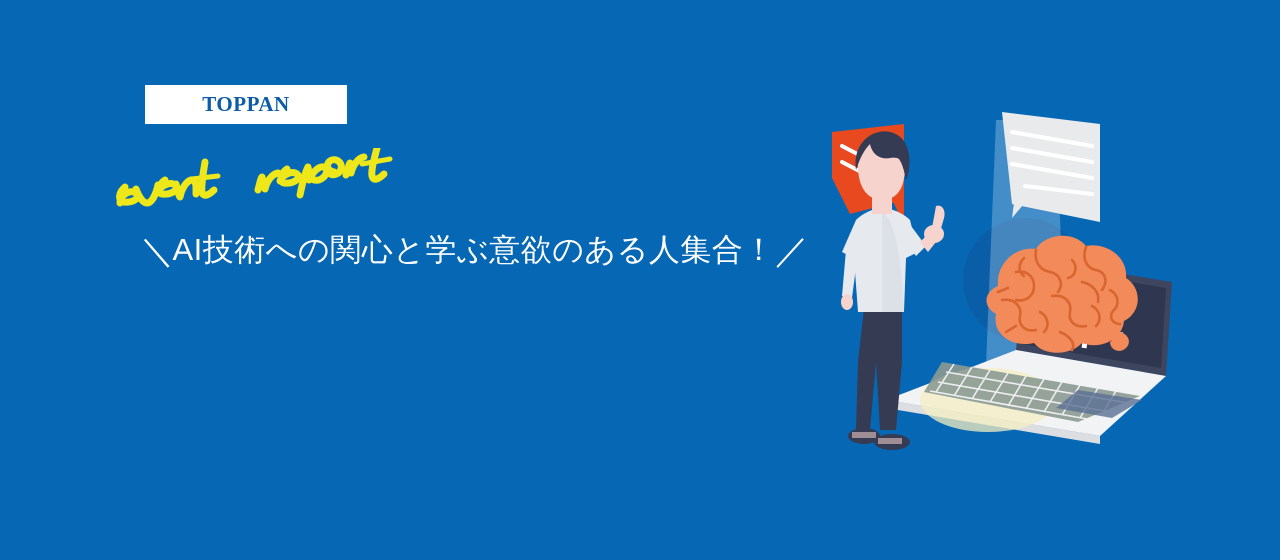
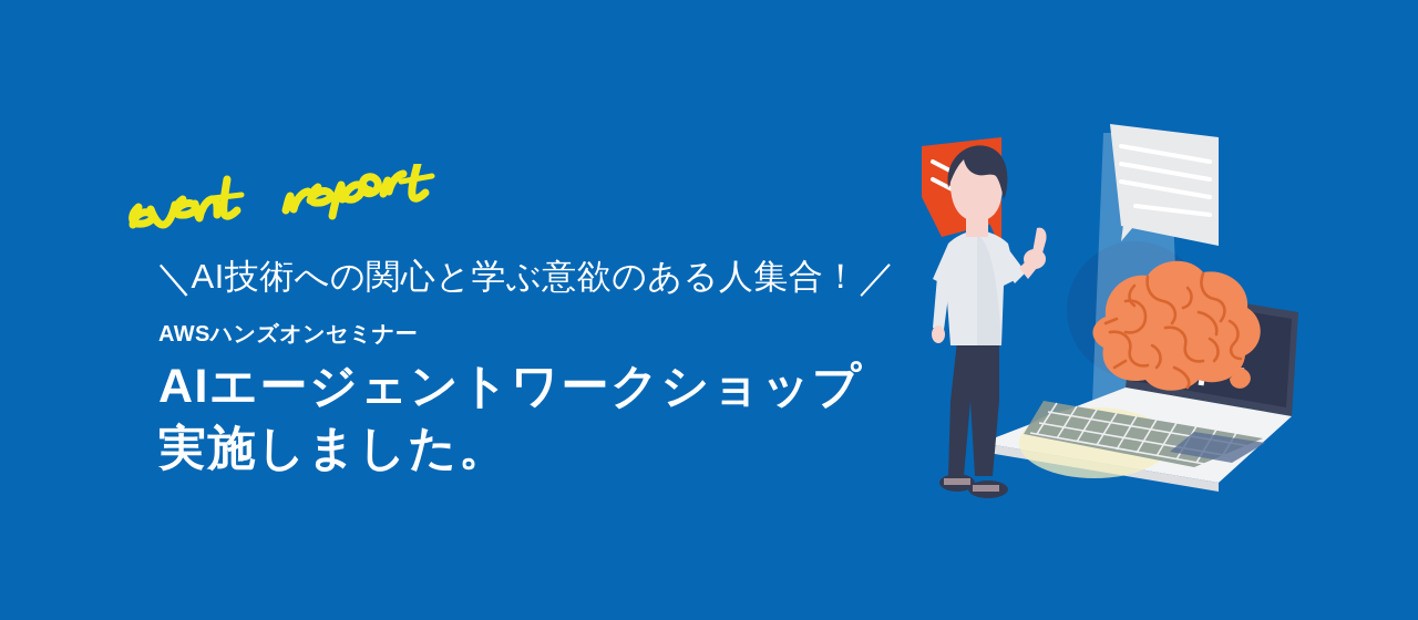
- TOPPAN
  ＼
  AI技術への関心と学ぶ意欲のある人集合！
  ／
+ AWSハンズオンセミナー
+ AIエージェントワークショップ
+ 実施しました。
